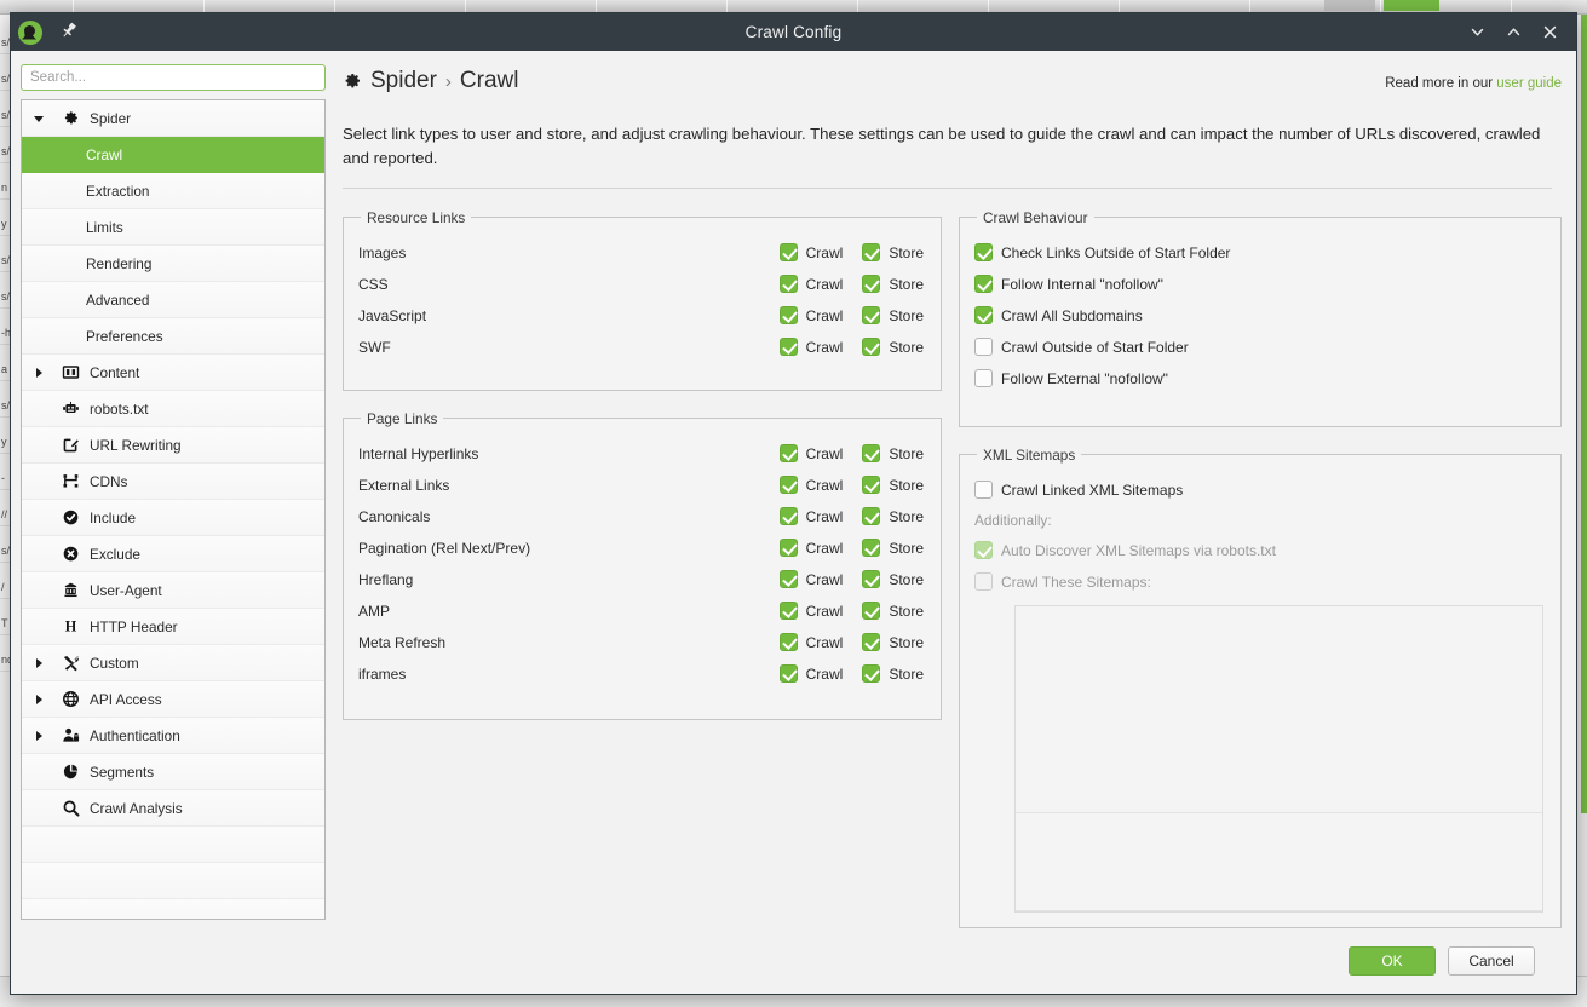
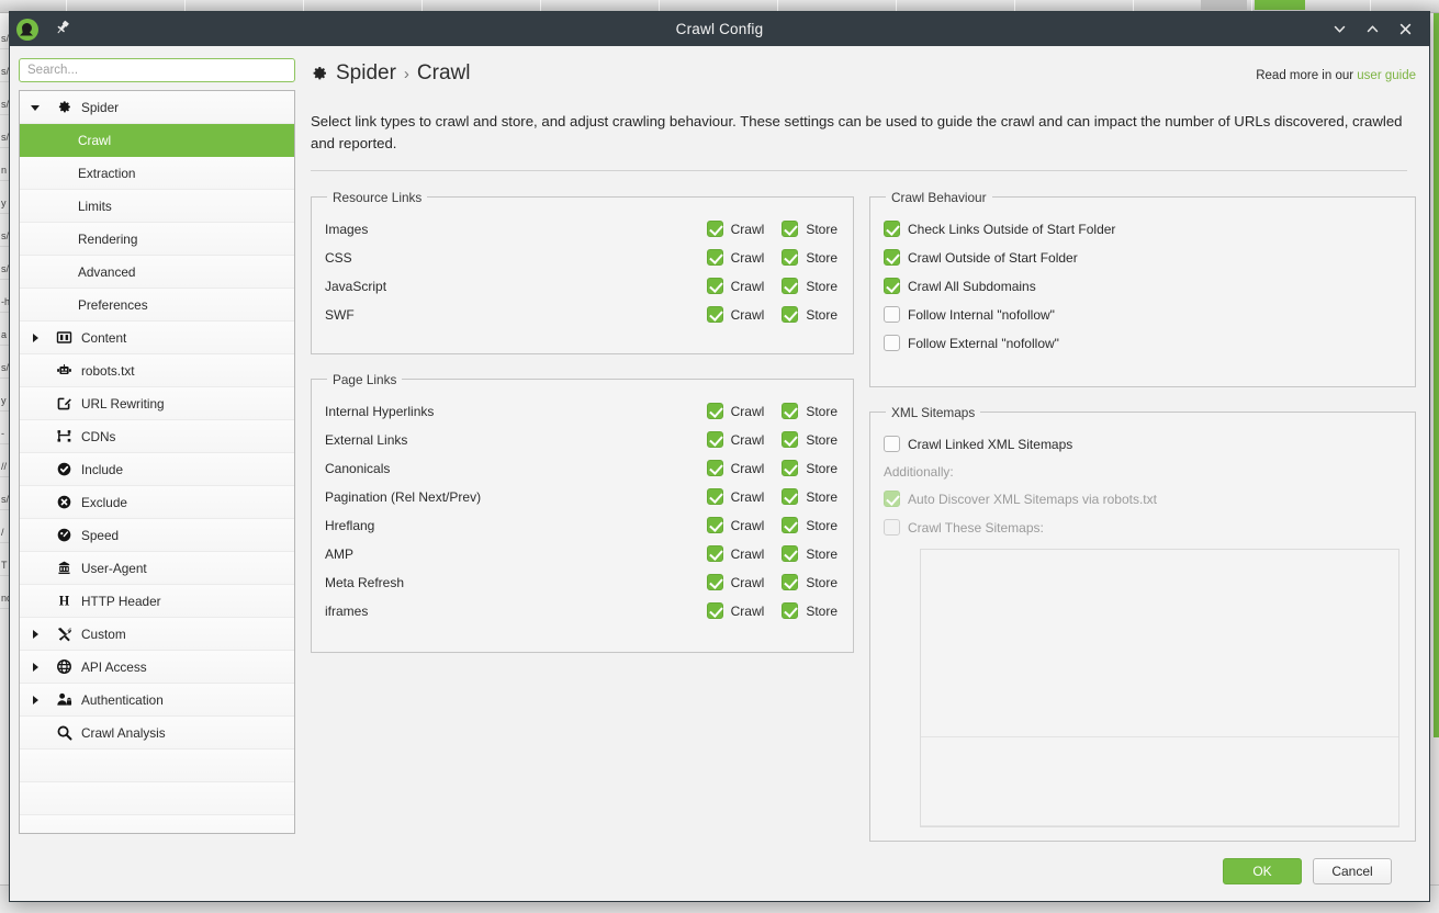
  s/
  s/
  s/
  s/
  n
  y
  s/
  s/
  -h
  a
  s/
  y
  -
  //
  s/
  /
  T
  Crawl Config
  Search...
  Spider
  Crawl
  Extraction
  Limits
  Rendering
  Advanced
  Preferences
  Content
  robots.txt
  URL Rewriting
  CDNs
  Include
  Exclude
+ Speed
  User-Agent
  H
  HTTP Header
  Custom
  API Access
  Authentication
- Segments
  Crawl Analysis
  Spider
  ›
  Crawl
  Read more in our user guide
- Select link types to user and store, and adjust crawling behaviour. These settings can be used to guide the crawl and can impact the number of URLs discovered, crawled and reported.
+ Select link types to crawl and store, and adjust crawling behaviour. These settings can be used to guide the crawl and can impact the number of URLs discovered, crawled and reported.
  Resource Links
  Images
  Crawl
  Store
  CSS
  Crawl
  Store
  JavaScript
  Crawl
  Store
  SWF
  Crawl
  Store
  Page Links
  Internal Hyperlinks
  Crawl
  Store
  External Links
  Crawl
  Store
  Canonicals
  Crawl
  Store
  Pagination (Rel Next/Prev)
  Crawl
  Store
  Hreflang
  Crawl
  Store
  AMP
  Crawl
  Store
  Meta Refresh
  Crawl
  Store
  iframes
  Crawl
  Store
  Crawl Behaviour
  Check Links Outside of Start Folder
- Follow Internal "nofollow"
+ Crawl Outside of Start Folder
  Crawl All Subdomains
- Crawl Outside of Start Folder
+ Follow Internal "nofollow"
  Follow External "nofollow"
  XML Sitemaps
  Crawl Linked XML Sitemaps
  Additionally:
  Auto Discover XML Sitemaps via robots.txt
  Crawl These Sitemaps:
  OK
  Cancel
